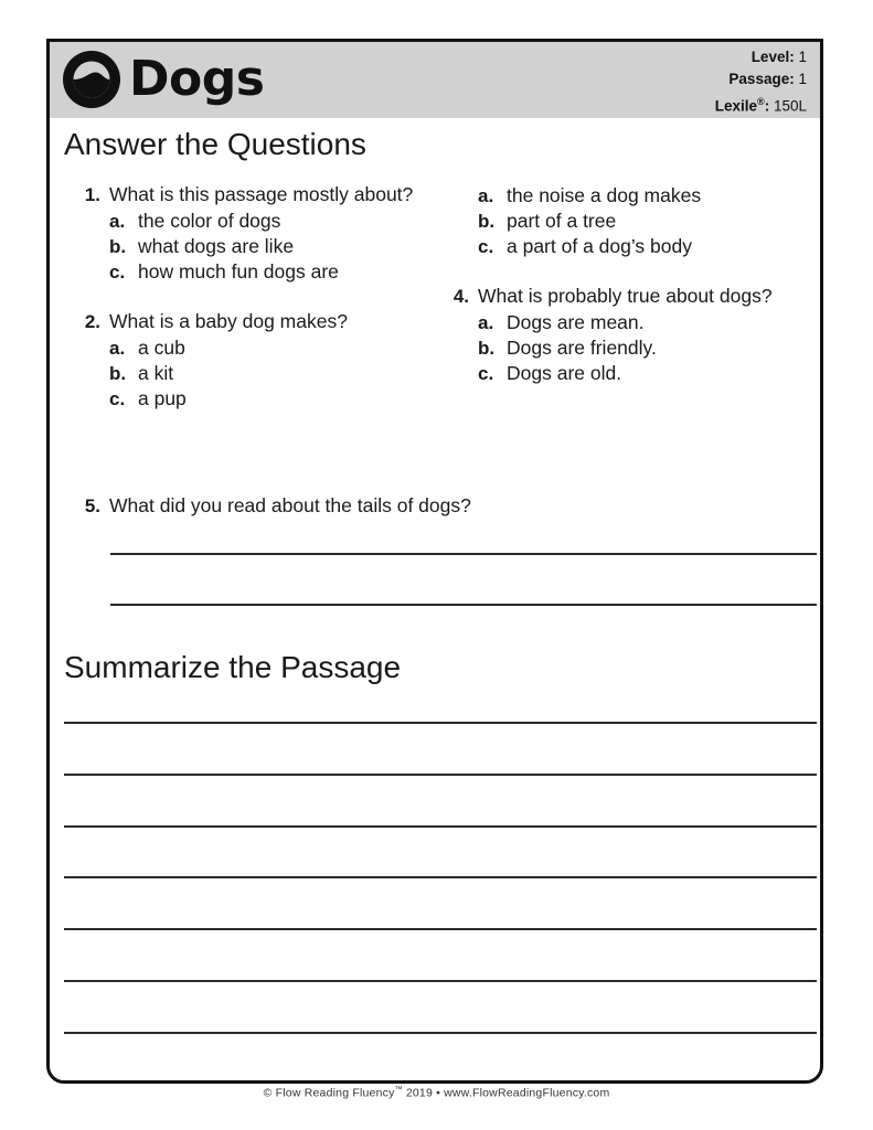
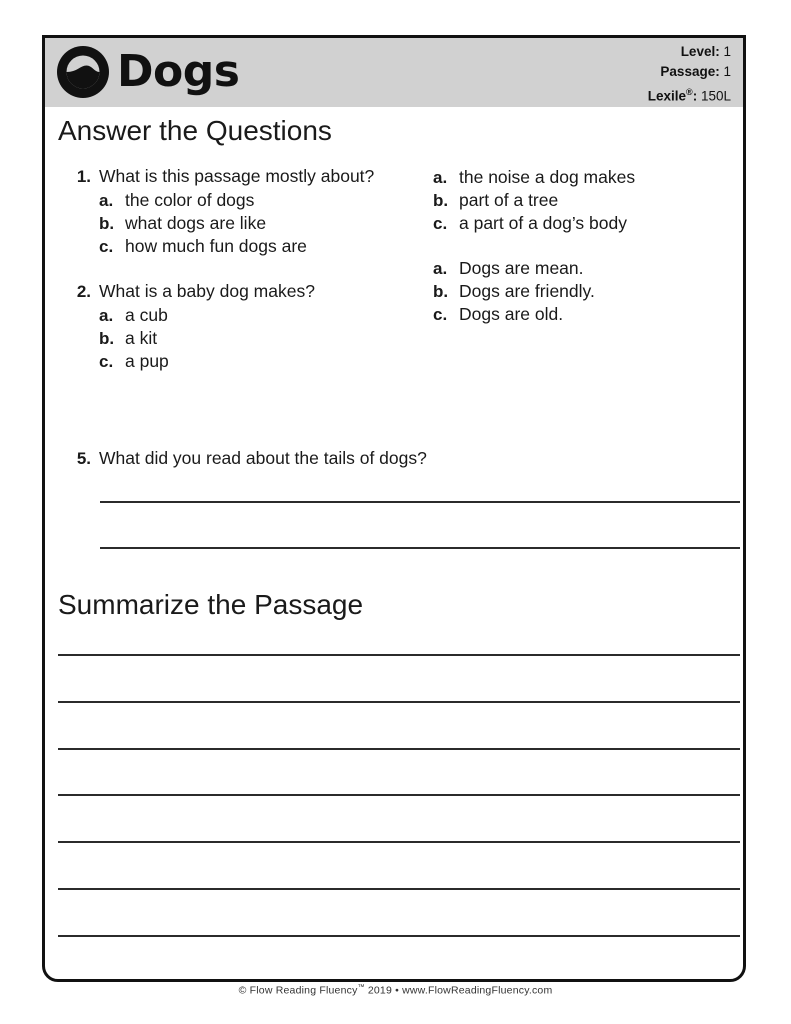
  Dogs
  Level: 1
  Passage: 1
  Lexile®: 150L
  Answer the Questions
  1.
  What is this passage mostly about?
  a.
  the color of dogs
  b.
  what dogs are like
  c.
  how much fun dogs are
  2.
  What is a baby dog makes?
  a.
  a cub
  b.
  a kit
  c.
  a pup
  a.
  the noise a dog makes
  b.
  part of a tree
  c.
  a part of a dog’s body
- 4.
- What is probably true about dogs?
  a.
  Dogs are mean.
  b.
  Dogs are friendly.
  c.
  Dogs are old.
  5.
  What did you read about the tails of dogs?
  Summarize the Passage
  © Flow Reading Fluency 2019 • www.FlowReadingFluency.com
